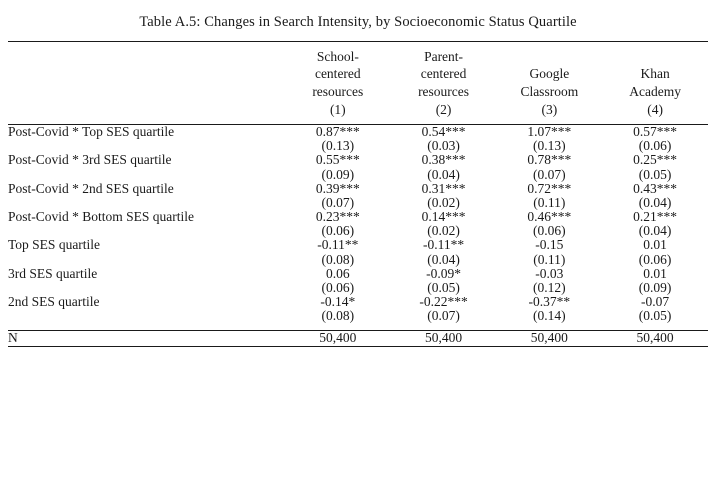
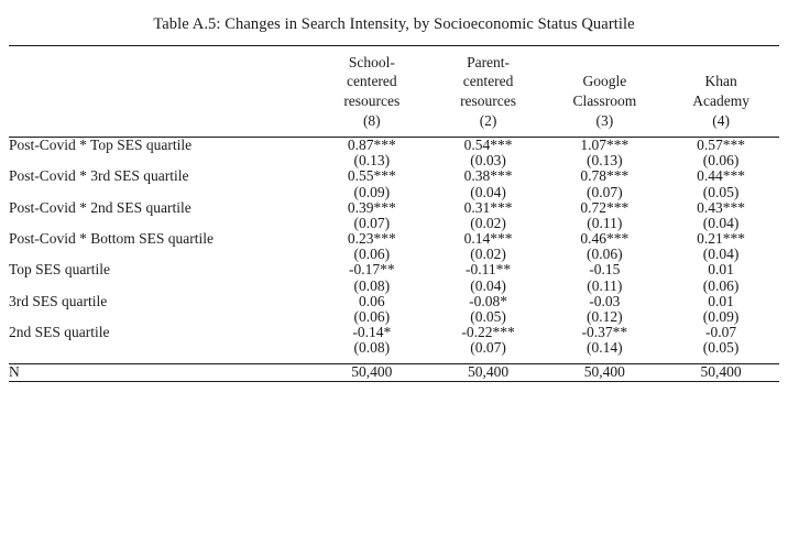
  Table A.5: Changes in Search Intensity, by Socioeconomic Status Quartile
- 	School- centered resources (1)	Parent- centered resources (2)	Google Classroom (3)	Khan Academy (4)
+ 	School- centered resources (8)	Parent- centered resources (2)	Google Classroom (3)	Khan Academy (4)
  Post-Covid * Top SES quartile	0.87***	0.54***	1.07***	0.57***
  	(0.13)	(0.03)	(0.13)	(0.06)
- Post-Covid * 3rd SES quartile	0.55***	0.38***	0.78***	0.25***
+ Post-Covid * 3rd SES quartile	0.55***	0.38***	0.78***	0.44***
  	(0.09)	(0.04)	(0.07)	(0.05)
  Post-Covid * 2nd SES quartile	0.39***	0.31***	0.72***	0.43***
  	(0.07)	(0.02)	(0.11)	(0.04)
  Post-Covid * Bottom SES quartile	0.23***	0.14***	0.46***	0.21***
  	(0.06)	(0.02)	(0.06)	(0.04)
- Top SES quartile	-0.11**	-0.11**	-0.15	0.01
+ Top SES quartile	-0.17**	-0.11**	-0.15	0.01
  	(0.08)	(0.04)	(0.11)	(0.06)
- 3rd SES quartile	0.06	-0.09*	-0.03	0.01
+ 3rd SES quartile	0.06	-0.08*	-0.03	0.01
  	(0.06)	(0.05)	(0.12)	(0.09)
  2nd SES quartile	-0.14*	-0.22***	-0.37**	-0.07
  	(0.08)	(0.07)	(0.14)	(0.05)
  N	50,400	50,400	50,400	50,400
